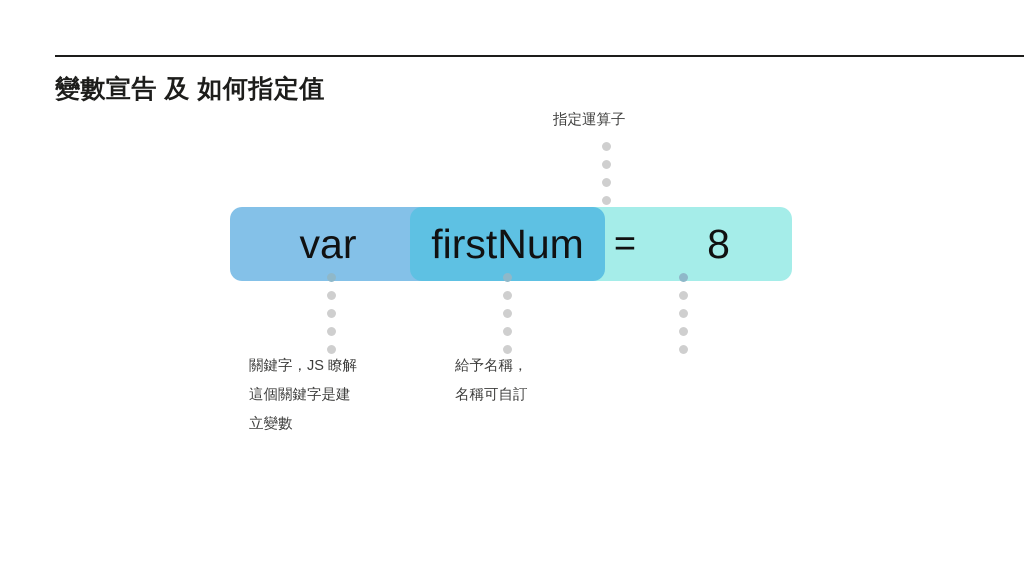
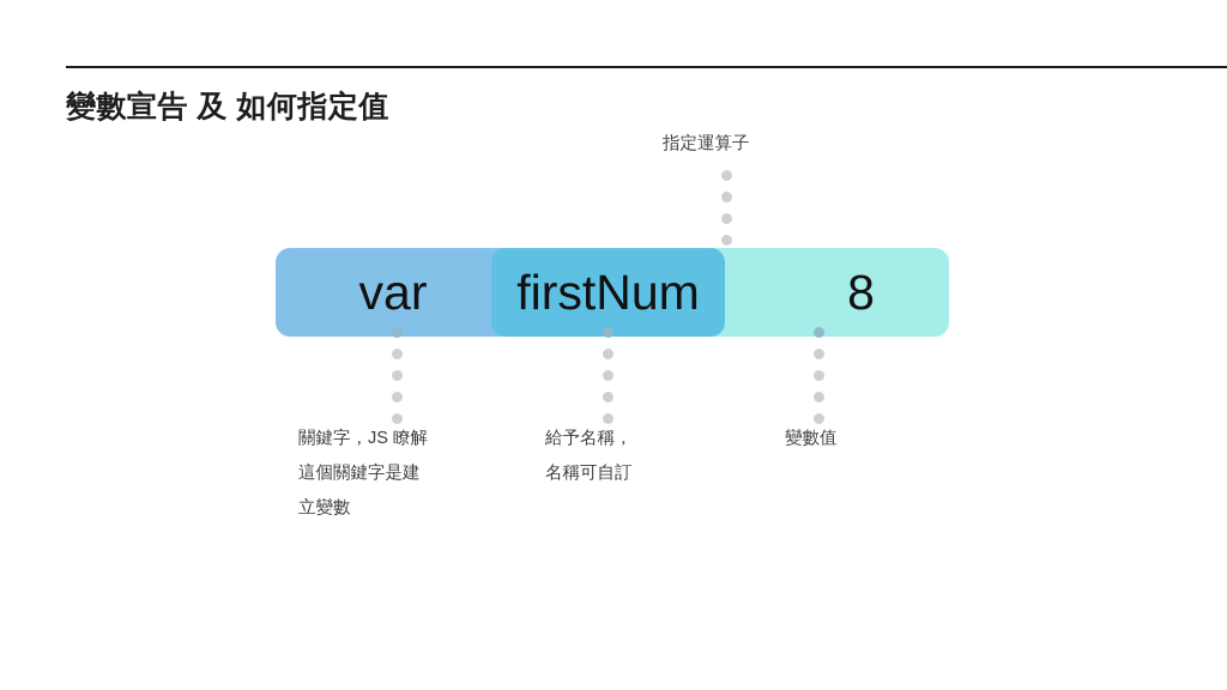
  變數宣告 及 如何指定值
  指定運算子
  var
  firstNum
- =
  8
  關鍵字，JS 瞭解
  這個關鍵字是建
  立變數
  給予名稱，
  名稱可自訂
+ 變數值
